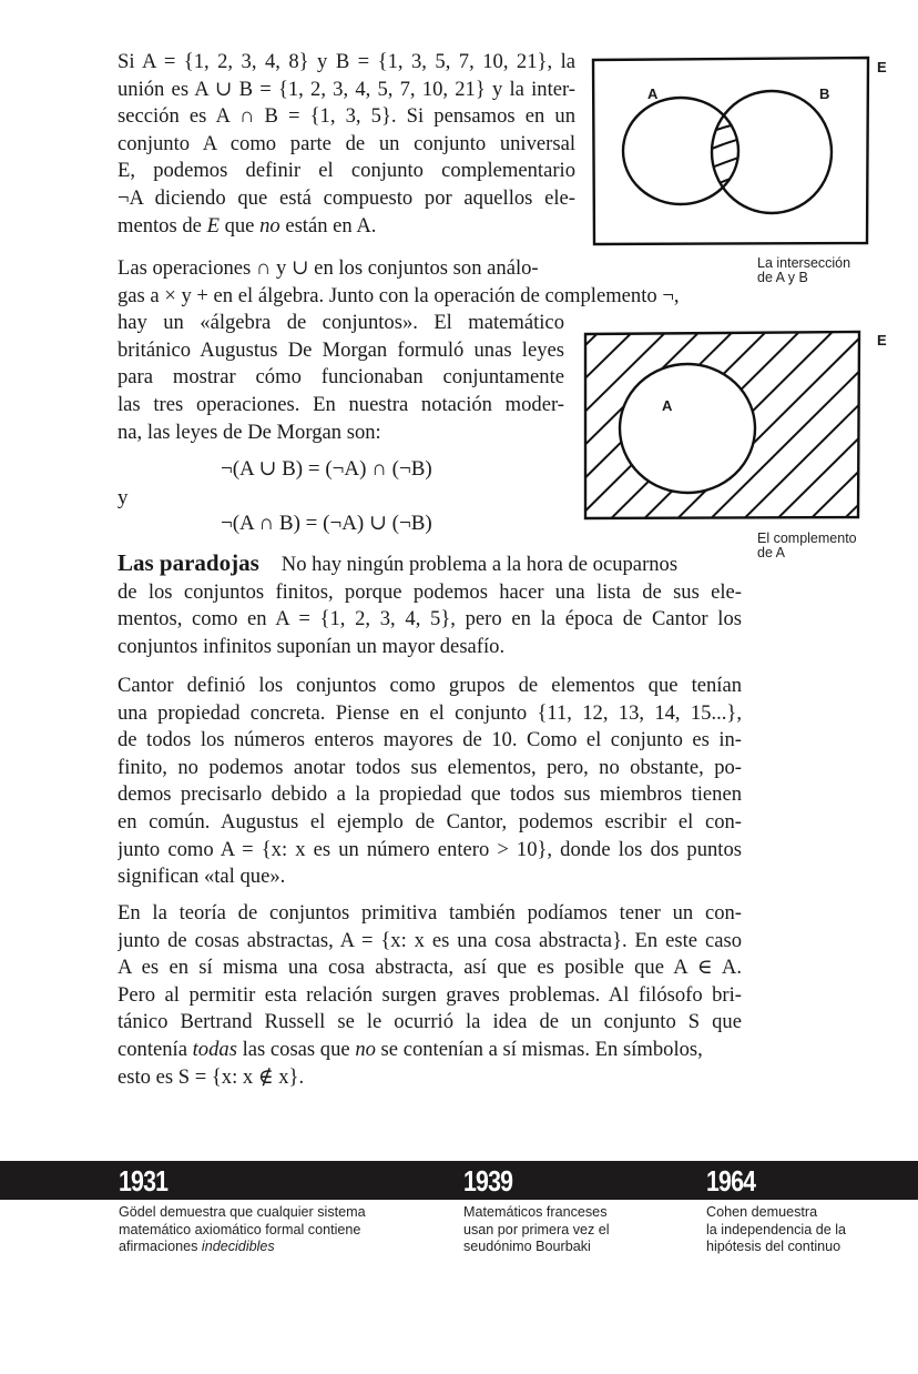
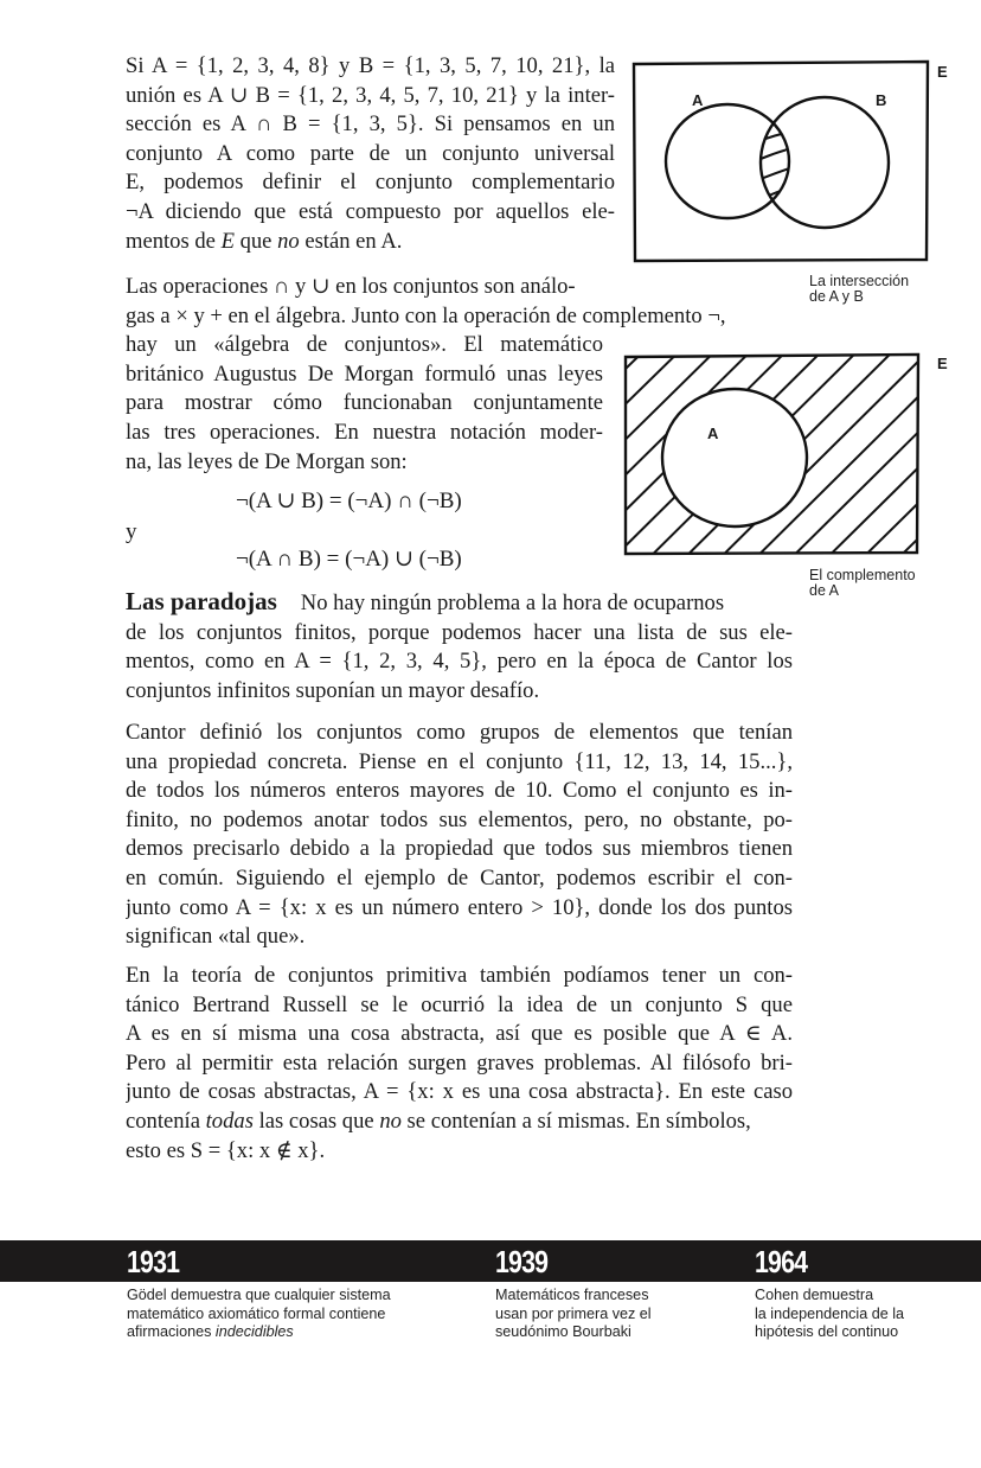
  Si A = {1, 2, 3, 4, 8} y B = {1, 3, 5, 7, 10, 21}, la
  unión es A ∪ B = {1, 2, 3, 4, 5, 7, 10, 21} y la inter-
  sección es A ∩ B = {1, 3, 5}. Si pensamos en un
  conjunto A como parte de un conjunto universal
  E, podemos definir el conjunto complementario
  ¬A diciendo que está compuesto por aquellos ele-
  mentos de E que no están en A.
  E
  A
  B
  La intersección
  de A y B
  Las operaciones ∩ y ∪ en los conjuntos son análo-
  gas a × y + en el álgebra. Junto con la operación de complemento ¬,
  hay un «álgebra de conjuntos». El matemático
  británico Augustus De Morgan formuló unas leyes
  para mostrar cómo funcionaban conjuntamente
  las tres operaciones. En nuestra notación moder-
  na, las leyes de De Morgan son:
  ¬(A ∪ B) = (¬A) ∩ (¬B)
  y
  ¬(A ∩ B) = (¬A) ∪ (¬B)
  E
  A
  El complemento
  de A
  Las paradojas No hay ningún problema a la hora de ocuparnos
  de los conjuntos finitos, porque podemos hacer una lista de sus ele-
  mentos, como en A = {1, 2, 3, 4, 5}, pero en la época de Cantor los
  conjuntos infinitos suponían un mayor desafío.
  Cantor definió los conjuntos como grupos de elementos que tenían
  una propiedad concreta. Piense en el conjunto {11, 12, 13, 14, 15...},
  de todos los números enteros mayores de 10. Como el conjunto es in-
  finito, no podemos anotar todos sus elementos, pero, no obstante, po-
  demos precisarlo debido a la propiedad que todos sus miembros tienen
- en común. Augustus el ejemplo de Cantor, podemos escribir el con-
+ en común. Siguiendo el ejemplo de Cantor, podemos escribir el con-
  junto como A = {x: x es un número entero > 10}, donde los dos puntos
  significan «tal que».
  En la teoría de conjuntos primitiva también podíamos tener un con-
- junto de cosas abstractas, A = {x: x es una cosa abstracta}. En este caso
+ tánico Bertrand Russell se le ocurrió la idea de un conjunto S que
  A es en sí misma una cosa abstracta, así que es posible que A ∈ A.
  Pero al permitir esta relación surgen graves problemas. Al filósofo bri-
- tánico Bertrand Russell se le ocurrió la idea de un conjunto S que
+ junto de cosas abstractas, A = {x: x es una cosa abstracta}. En este caso
  contenía todas las cosas que no se contenían a sí mismas. En símbolos,
  esto es S = {x: x ∉ x}.
  1931
  1939
  1964
  Gödel demuestra que cualquier sistema
  matemático axiomático formal contiene
  afirmaciones indecidibles
  Matemáticos franceses
  usan por primera vez el
  seudónimo Bourbaki
  Cohen demuestra
  la independencia de la
  hipótesis del continuo
